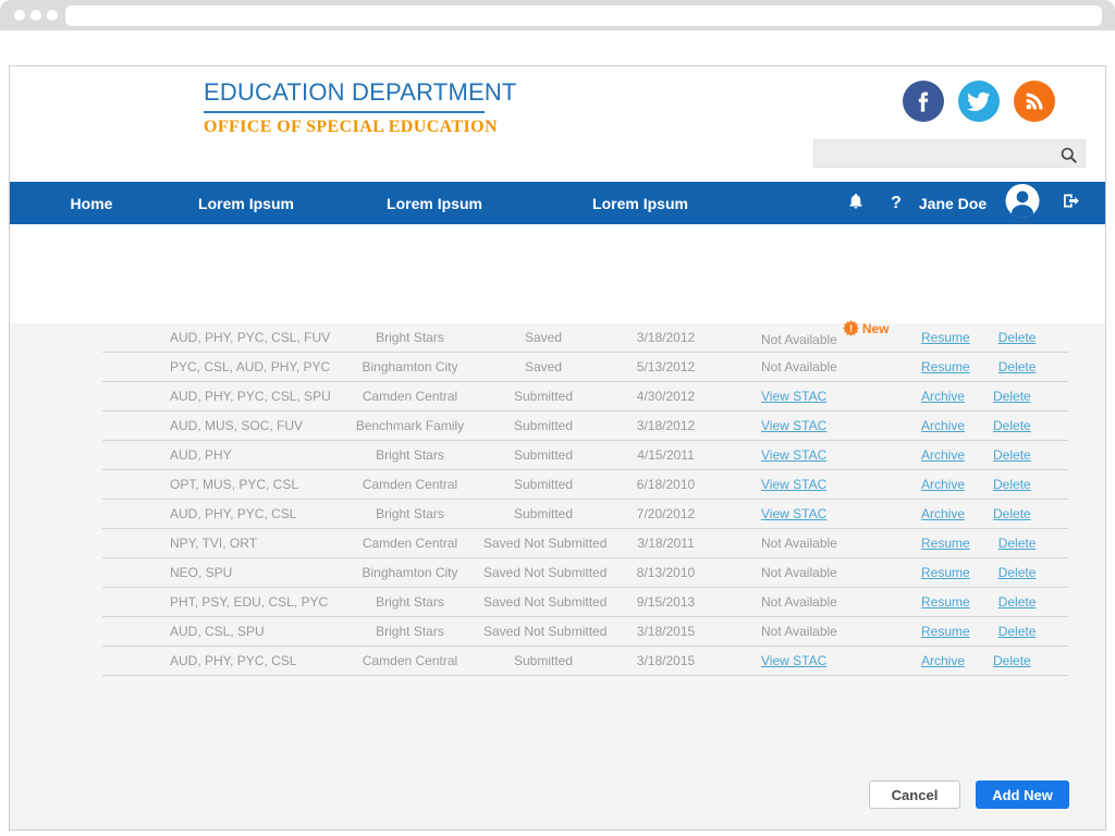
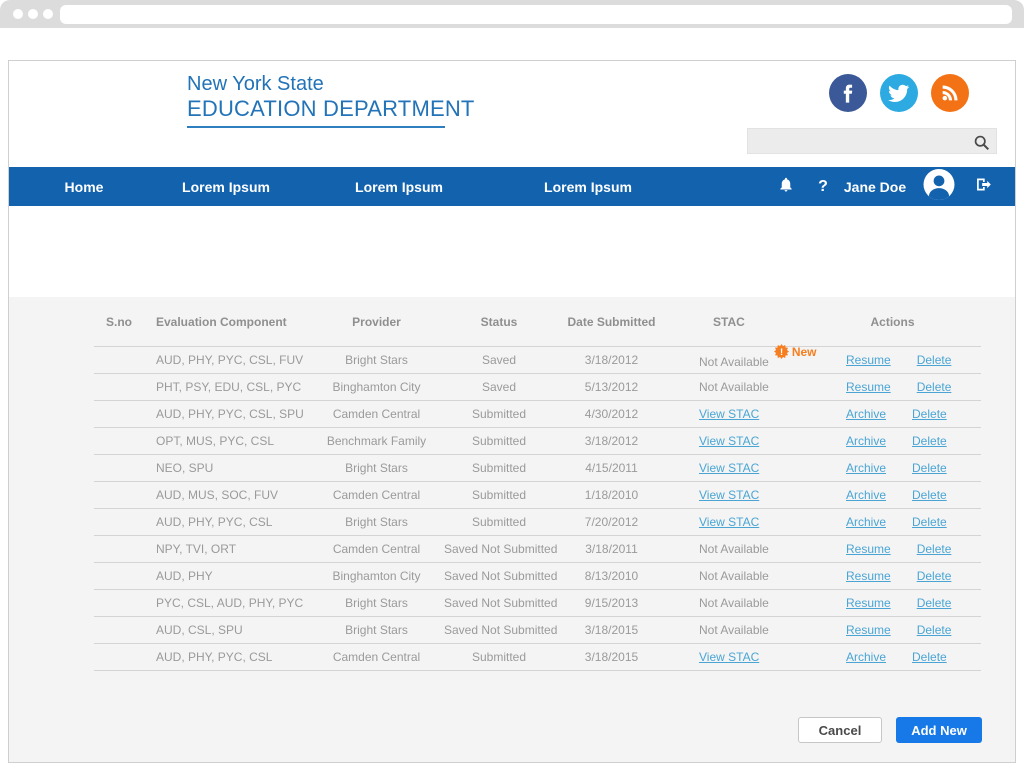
+ New York State
  EDUCATION DEPARTMENT
- OFFICE OF SPECIAL EDUCATION
  Home
  Lorem Ipsum
  Lorem Ipsum
  Lorem Ipsum
  ?
  Jane Doe
+ S.no
+ Evaluation Component
+ Provider
+ Status
+ Date Submitted
+ STAC
+ Actions
  AUD, PHY, PYC, CSL, FUV
  Bright Stars
  Saved
  3/18/2012
  Not Available
  !
  New
  Resume
  Delete
- PYC, CSL, AUD, PHY, PYC
+ PHT, PSY, EDU, CSL, PYC
  Binghamton City
  Saved
  5/13/2012
  Not Available
  Resume
  Delete
  AUD, PHY, PYC, CSL, SPU
  Camden Central
  Submitted
  4/30/2012
  View STAC
  Archive
  Delete
- AUD, MUS, SOC, FUV
+ OPT, MUS, PYC, CSL
  Benchmark Family
  Submitted
  3/18/2012
  View STAC
  Archive
  Delete
- AUD, PHY
+ NEO, SPU
  Bright Stars
  Submitted
  4/15/2011
  View STAC
  Archive
  Delete
- OPT, MUS, PYC, CSL
+ AUD, MUS, SOC, FUV
  Camden Central
  Submitted
- 6/18/2010
+ 1/18/2010
  View STAC
  Archive
  Delete
  AUD, PHY, PYC, CSL
  Bright Stars
  Submitted
  7/20/2012
  View STAC
  Archive
  Delete
  NPY, TVI, ORT
  Camden Central
  Saved Not Submitte
  3/18/2011
  Not Available
  Resume
  Delete
- NEO, SPU
+ AUD, PHY
  Binghamton City
  Saved Not Submitte
  8/13/2010
  Not Available
  Resume
  Delete
- PHT, PSY, EDU, CSL, PYC
+ PYC, CSL, AUD, PHY, PYC
  Bright Stars
  Saved Not Submitte
  9/15/2013
  Not Available
  Resume
  Delete
  AUD, CSL, SPU
  Bright Stars
  Saved Not Submitte
  3/18/2015
  Not Available
  Resume
  Delete
  AUD, PHY, PYC, CSL
  Camden Central
  Submitted
  3/18/2015
  View STAC
  Archive
  Delete
  Cancel
  Add New
